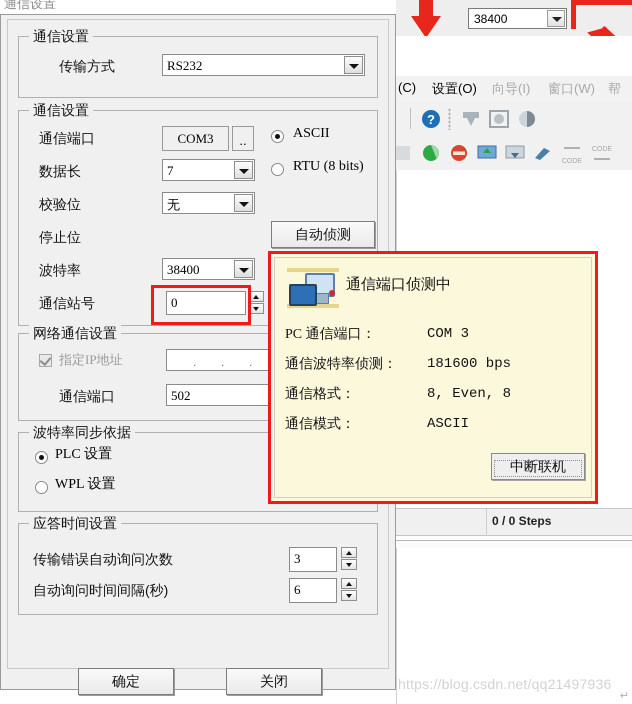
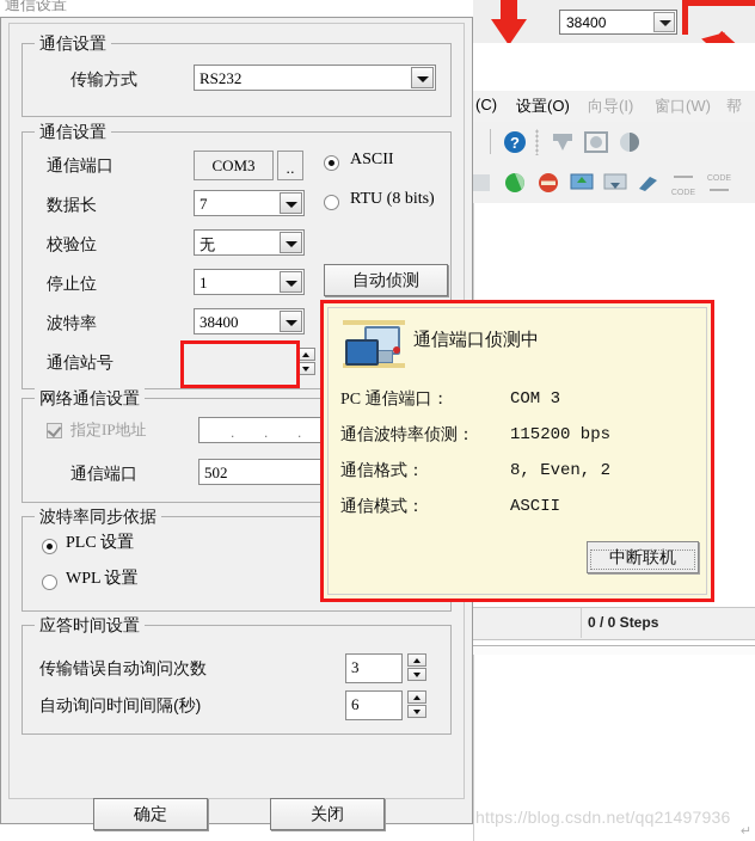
  38400
  (C)
  设置(O)
  向导(I)
  窗口(W)
  帮
  ?
  0 / 0 Steps
  https://blog.csdn.net/qq21497936
  ↵
  通信设置
  通信设置
  传输方式
  RS232
  通信设置
  通信端口
  COM3
  ..
  数据长
  7
  校验位
  无
  停止位
+ 1
  波特率
  38400
  通信站号
- 0
  ASCII
  RTU (8 bits)
  自动侦测
  网络通信设置
  指定IP地址
  .
  .
  .
  通信端口
  502
  波特率同步依据
  PLC 设置
  WPL 设置
  应答时间设置
  传输错误自动询问次数
  3
  自动询问时间间隔(秒)
  6
  确定
  关闭
  通信端口侦测中
  PC 通信端口：
  COM 3
  通信波特率侦测：
- 181600 bps
+ 115200 bps
  通信格式：
- 8, Even, 8
+ 8, Even, 2
  通信模式：
  ASCII
  中断联机
